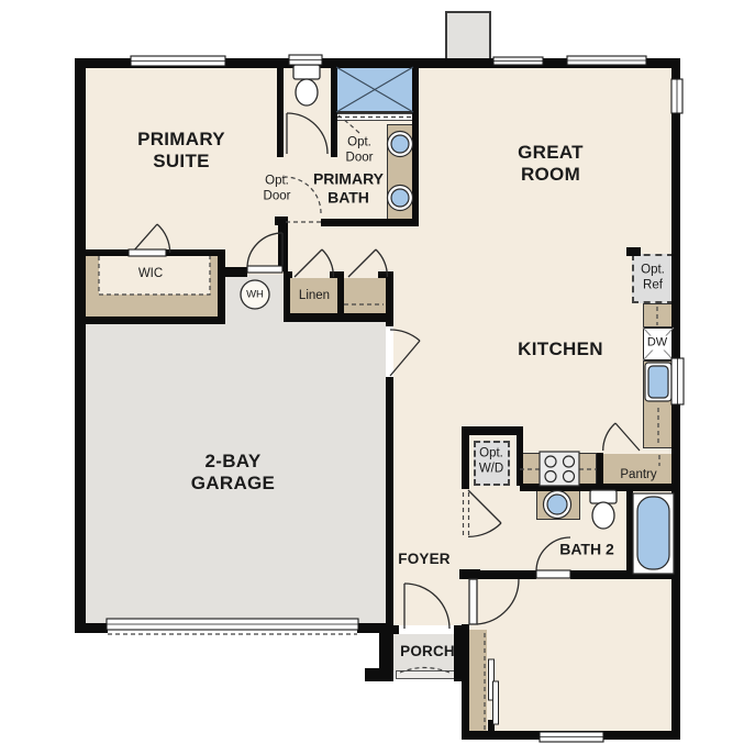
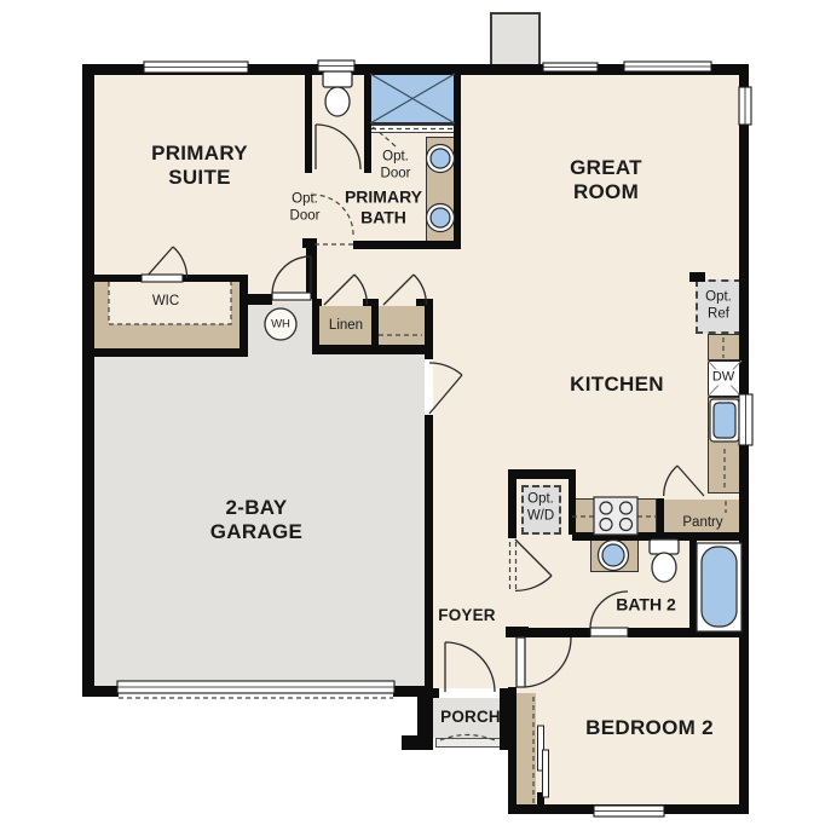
  PRIMARY SUITE
  PRIMARY BATH
  GREAT ROOM
  KITCHEN
  2-BAY GARAGE
  WIC
  Linen
  Pantry
  FOYER
  PORCH
  BATH 2
+ BEDROOM 2
  WH
  DW
  Opt. Ref
  Opt. W/D
  Opt. Door
  Opt. Door
